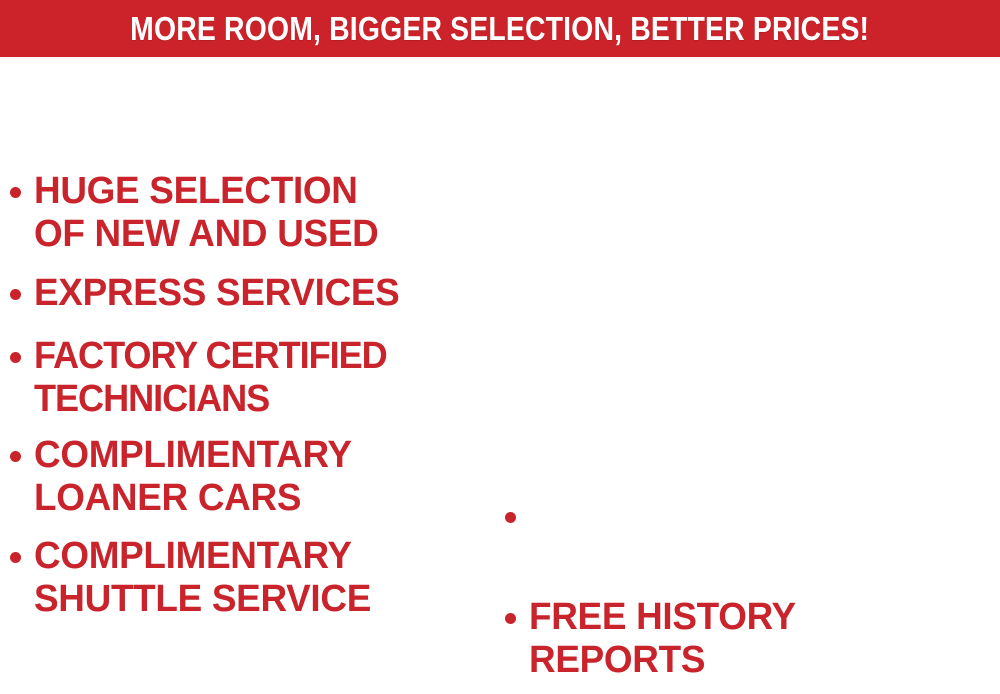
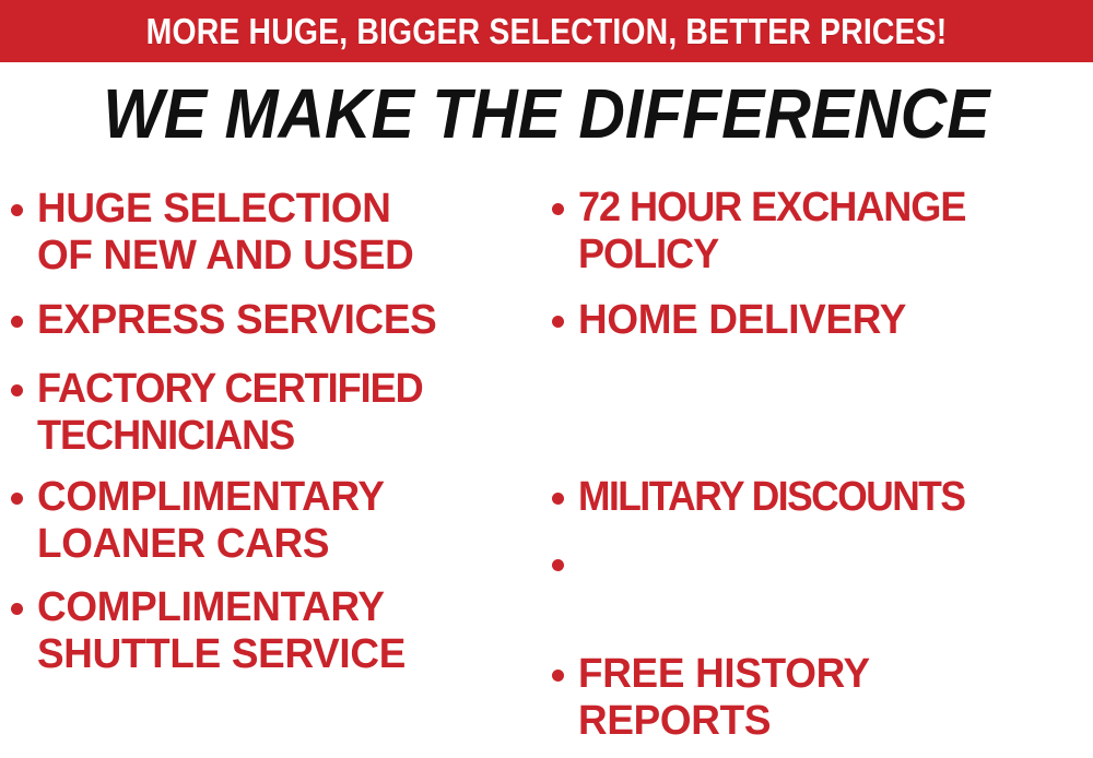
- MORE ROOM, BIGGER SELECTION, BETTER PRICES!
+ MORE HUGE, BIGGER SELECTION, BETTER PRICES!
+ WE MAKE THE DIFFERENCE
  HUGE SELECTION
  OF NEW AND USED
  EXPRESS SERVICES
  FACTORY CERTIFIED
  TECHNICIANS
  COMPLIMENTARY
  LOANER CARS
  COMPLIMENTARY
  SHUTTLE SERVICE
+ 72 HOUR EXCHANGE
+ POLICY
+ HOME DELIVERY
+ MILITARY DISCOUNTS
  FREE HISTORY
  REPORTS
